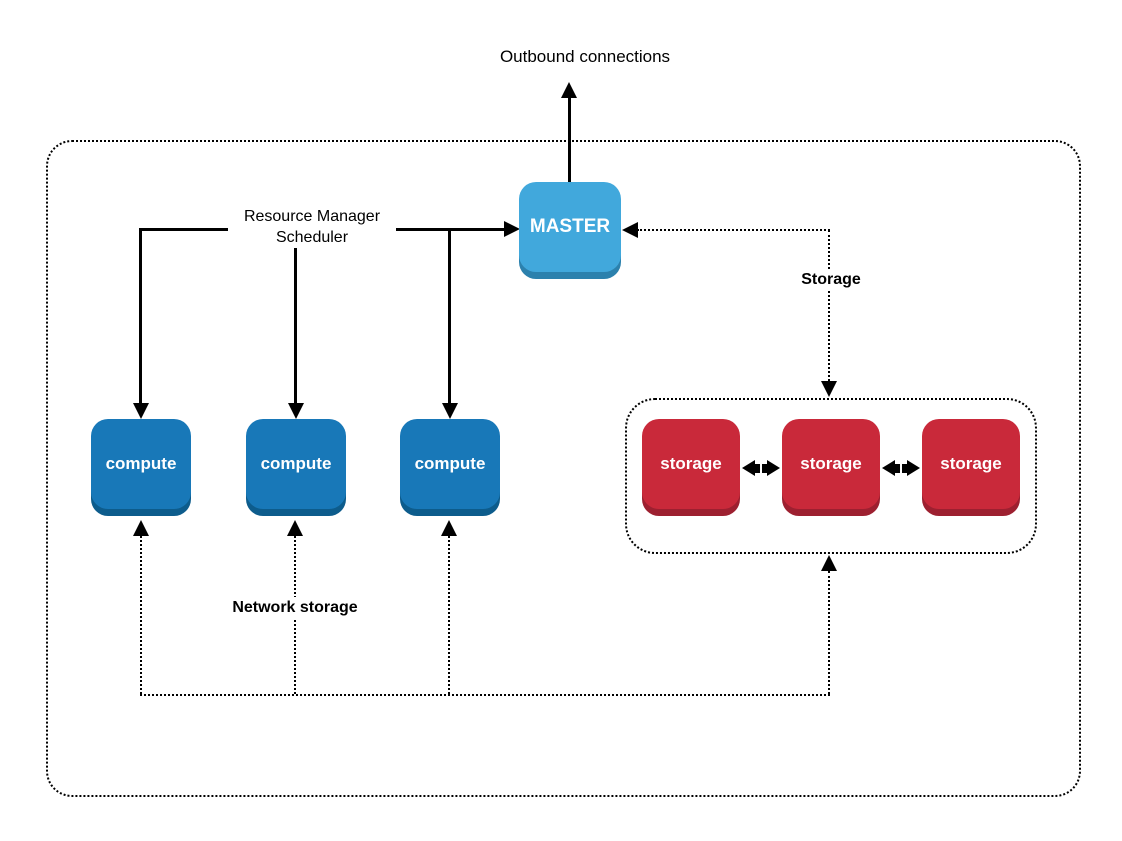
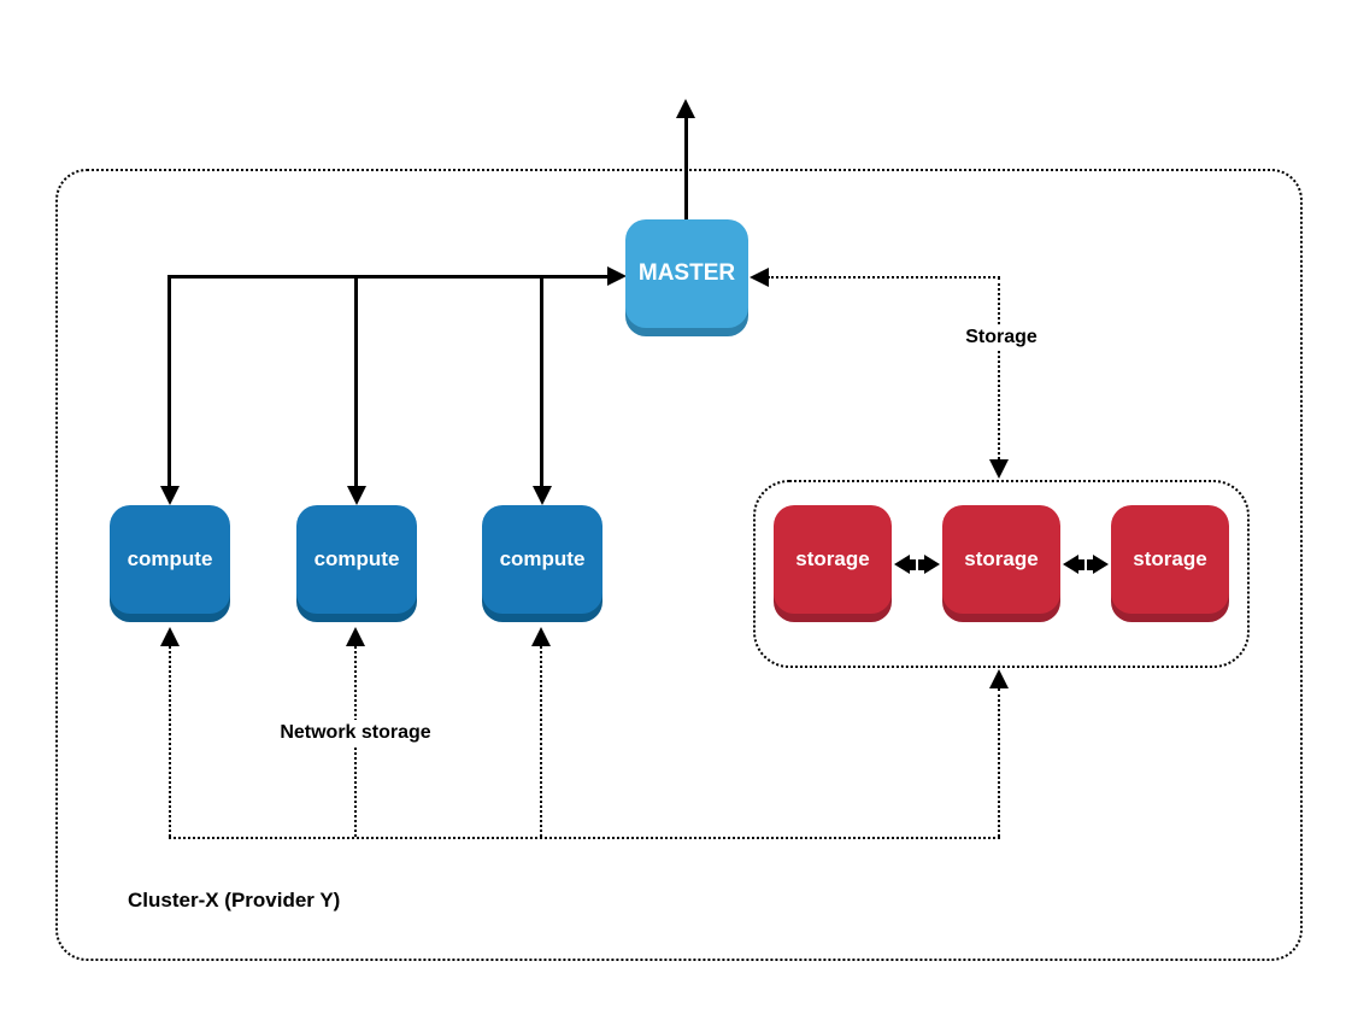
- Outbound connections
- Resource Manager
- Scheduler
  Storage
  Network storage
  MASTER
  compute
  compute
  compute
  storage
  storage
  storage
+ Cluster-X (Provider Y)
